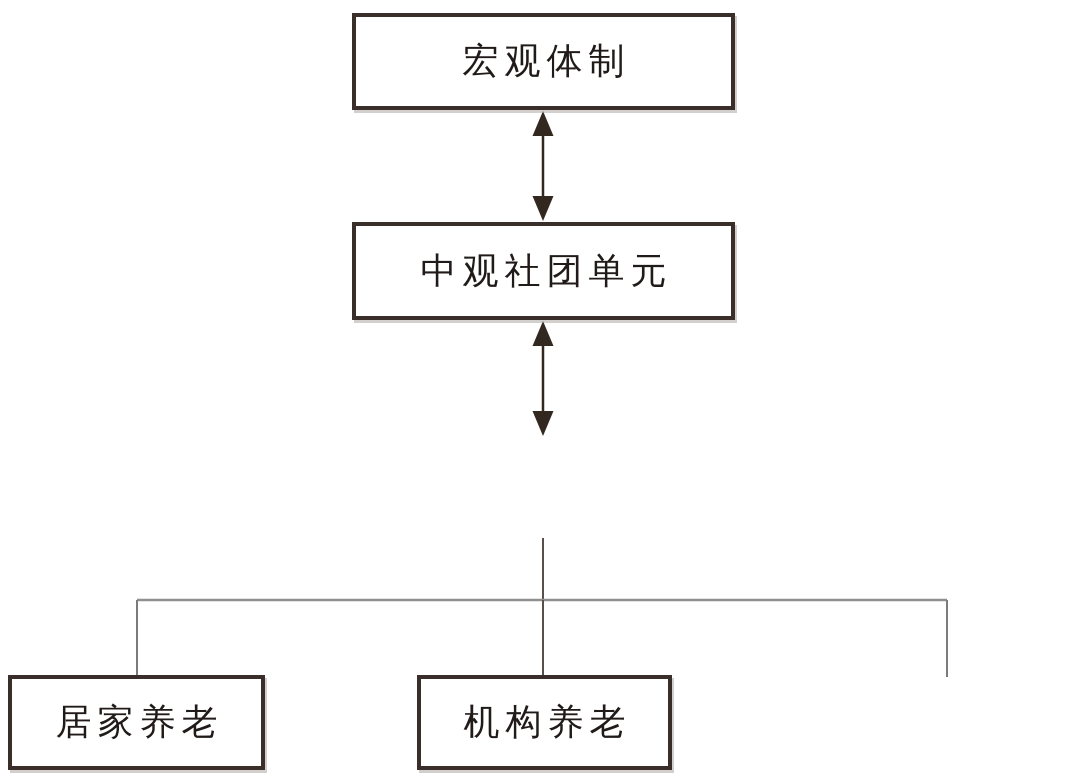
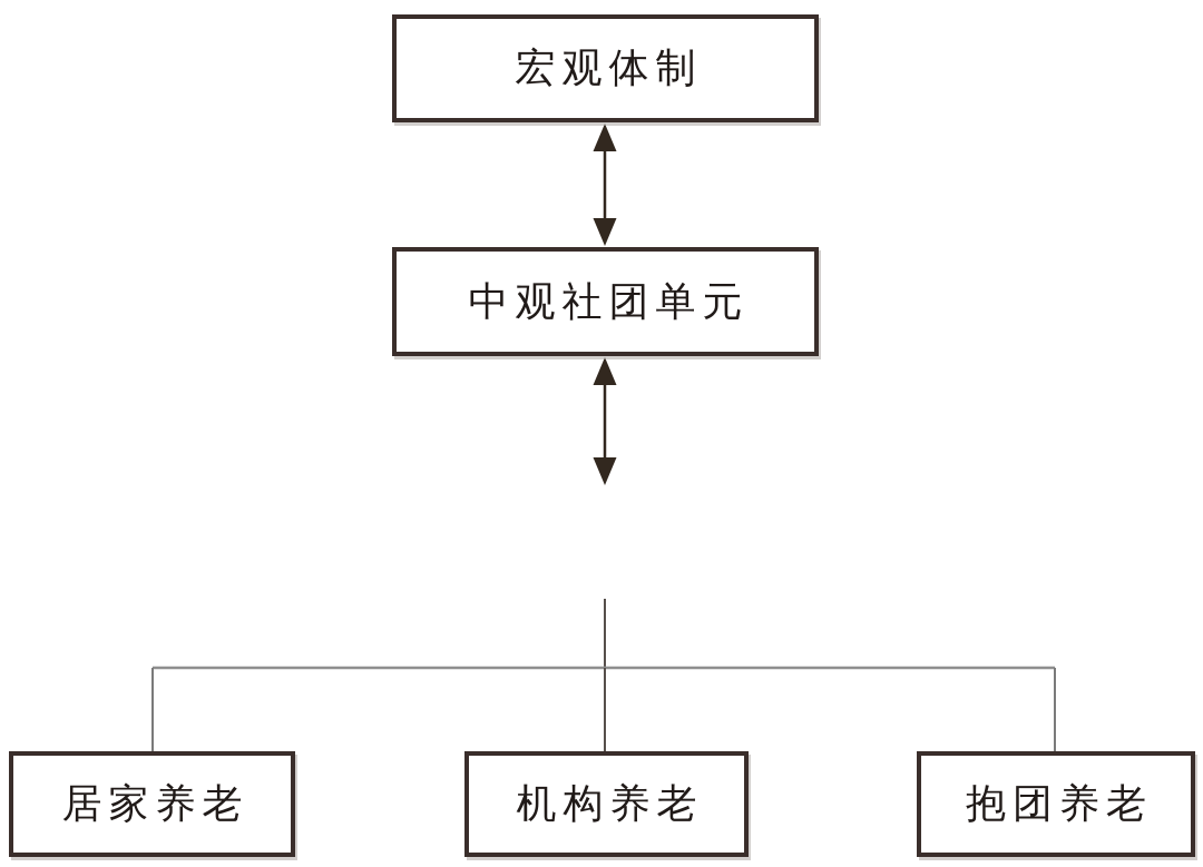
  宏观体制
  中观社团单元
  居家养老
  机构养老
+ 抱团养老
